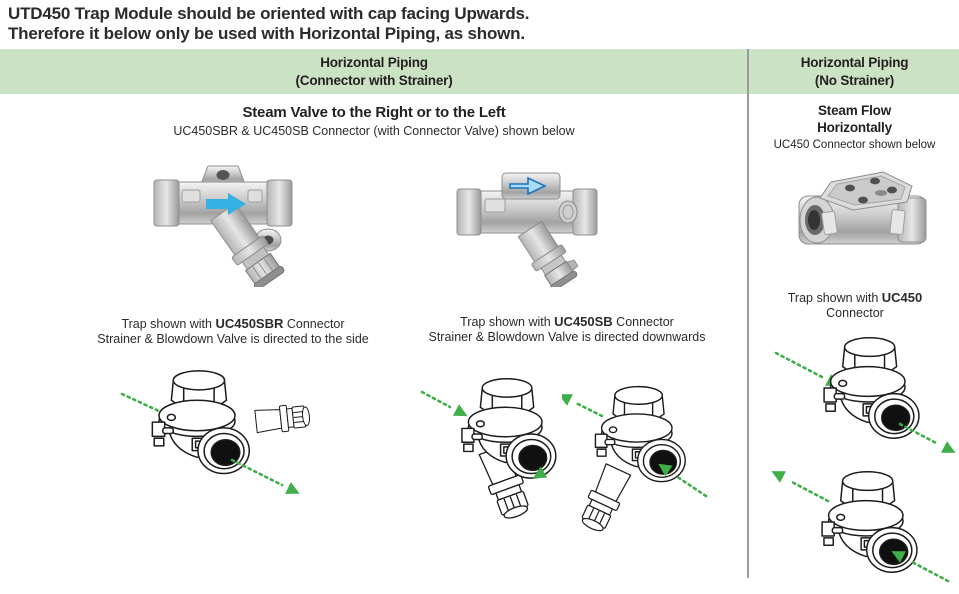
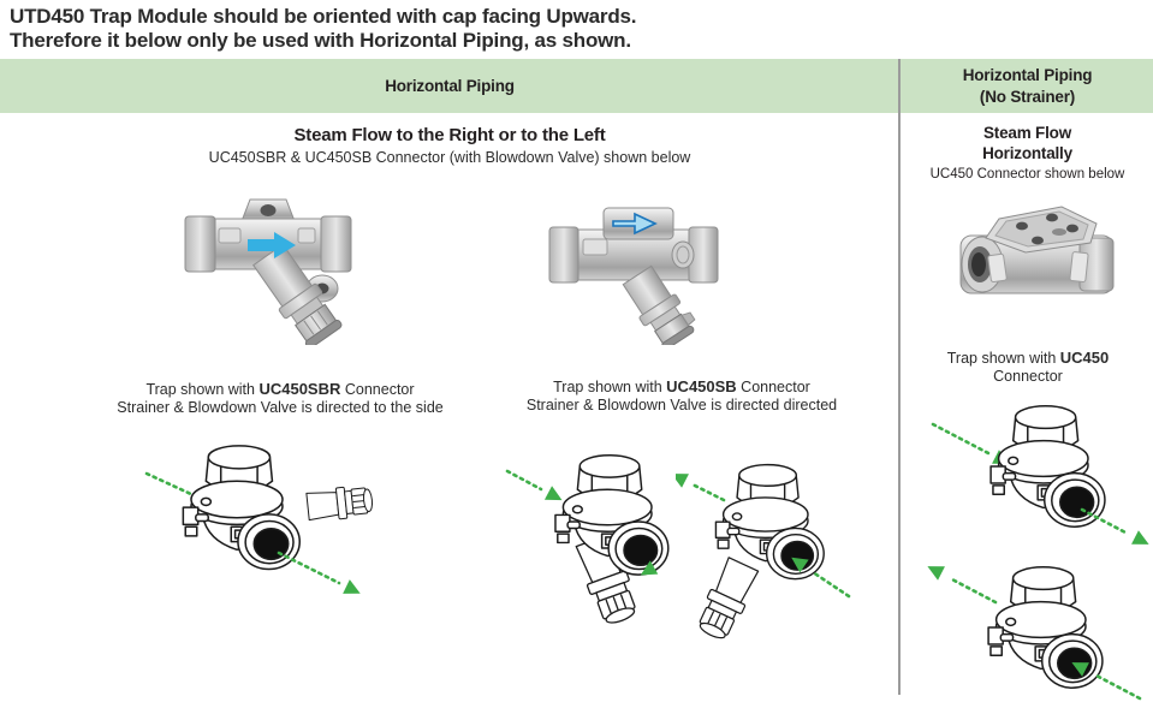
  UTD450 Trap Module should be oriented with cap facing Upwards.
  Therefore it below only be used with Horizontal Piping, as shown.
  Horizontal Piping
- (Connector with Strainer)
  Horizontal Piping
  (No Strainer)
- Steam Valve to the Right or to the Left
+ Steam Flow to the Right or to the Left
- UC450SBR & UC450SB Connector (with Connector Valve) shown below
+ UC450SBR & UC450SB Connector (with Blowdown Valve) shown below
  Trap shown with UC450SBR Connector
  Strainer & Blowdown Valve is directed to the side
  Trap shown with UC450SB Connector
- Strainer & Blowdown Valve is directed downwards
+ Strainer & Blowdown Valve is directed directed
  Steam Flow
  Horizontally
  UC450 Connector shown below
  Trap shown with UC450
  Connector
